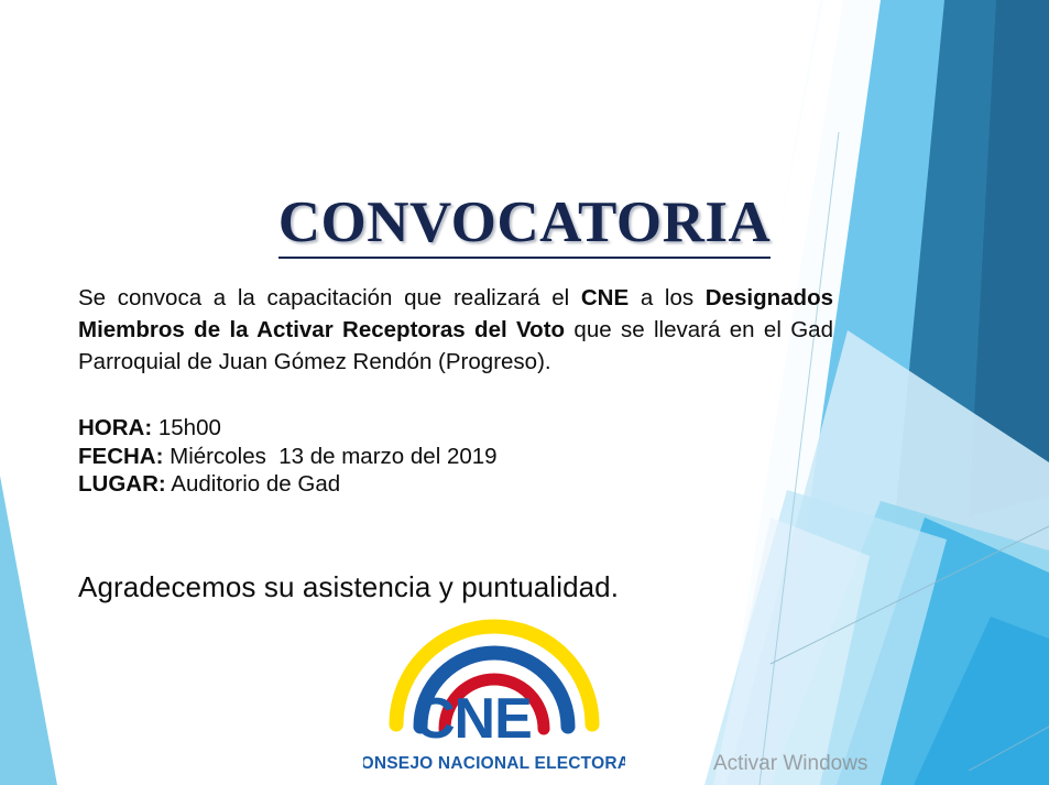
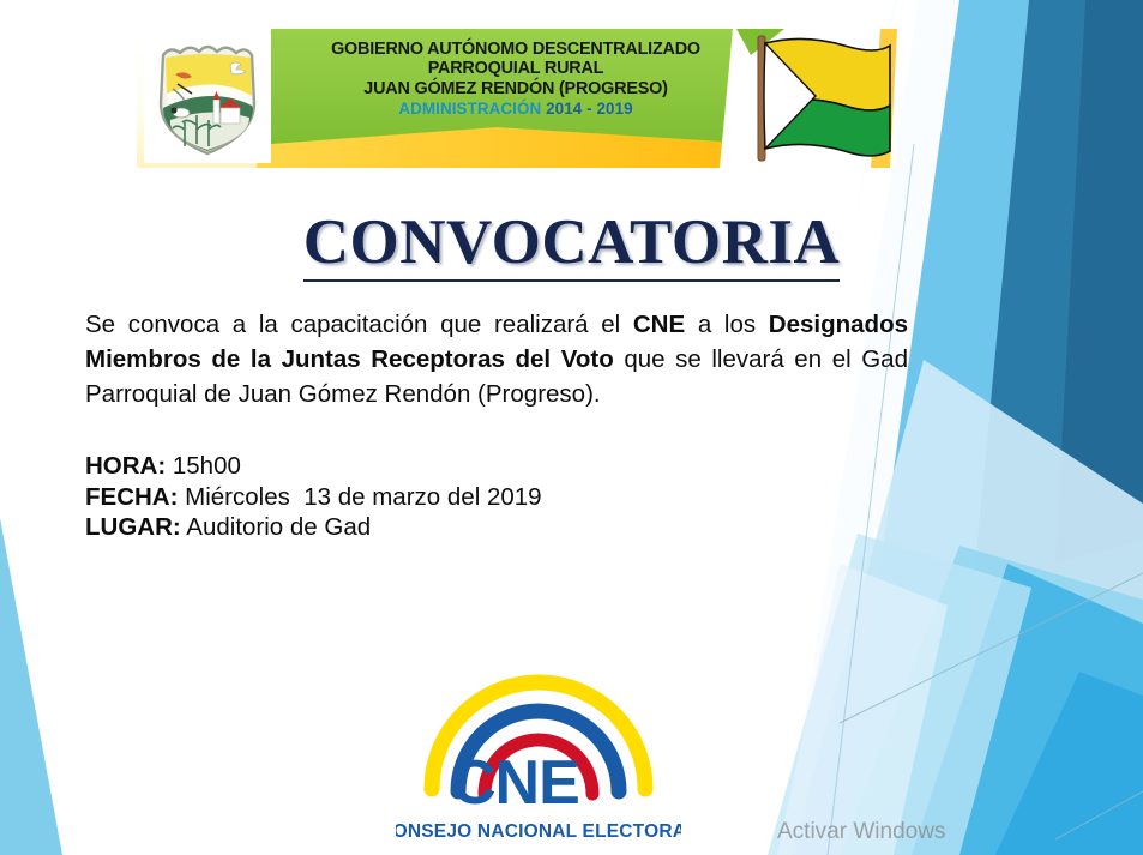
+ GOBIERNO AUTÓNOMO DESCENTRALIZADO
+ PARROQUIAL RURAL
+ JUAN GÓMEZ RENDÓN (PROGRESO)
+ ADMINISTRACIÓN 2014 - 2019
  CONVOCATORIA
- Se convoca a la capacitación que realizará el CNE a los Designados Miembros de la Activar Receptoras del Voto que se llevará en el Gad Parroquial de Juan Gómez Rendón (Progreso).
+ Se convoca a la capacitación que realizará el CNE a los Designados Miembros de la Juntas Receptoras del Voto que se llevará en el Gad Parroquial de Juan Gómez Rendón (Progreso).
  HORA: 15h00
  FECHA: Miércoles 13 de marzo del 2019
  LUGAR: Auditorio de Gad
- Agradecemos su asistencia y puntualidad.
  CNE
  ONSEJO NACIONAL ELECTORA
  Activar Windows
